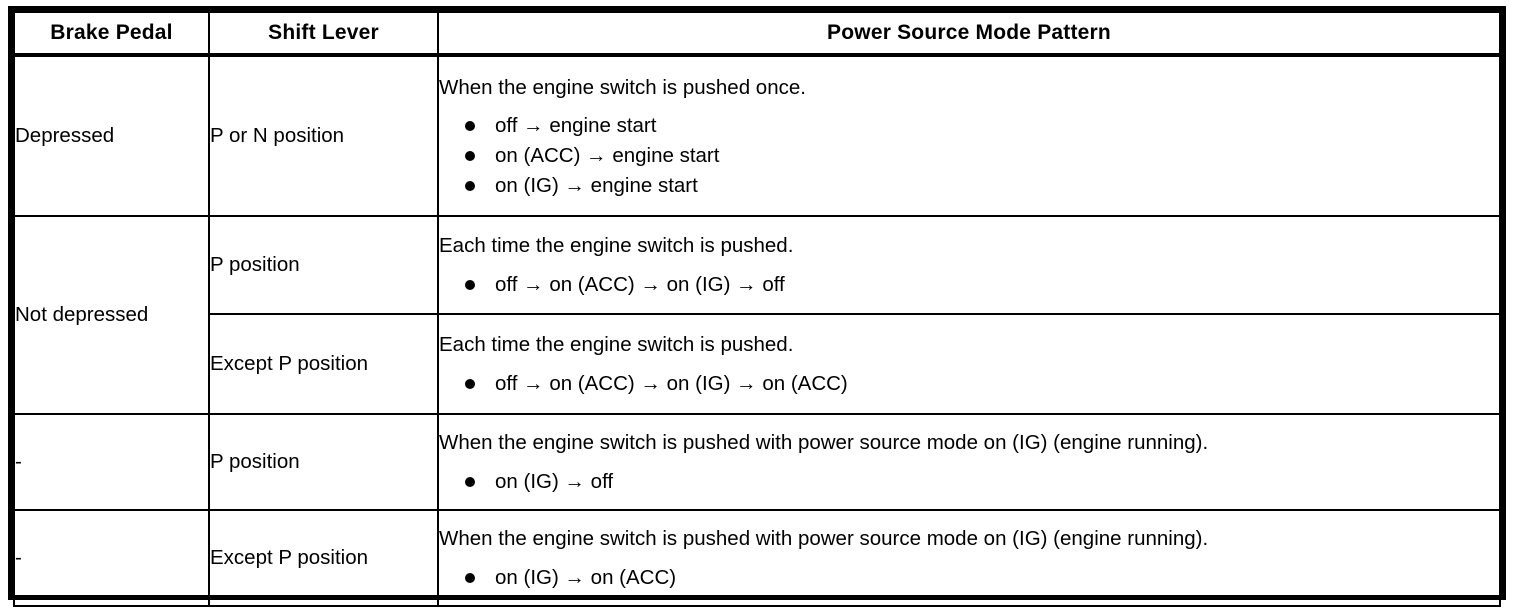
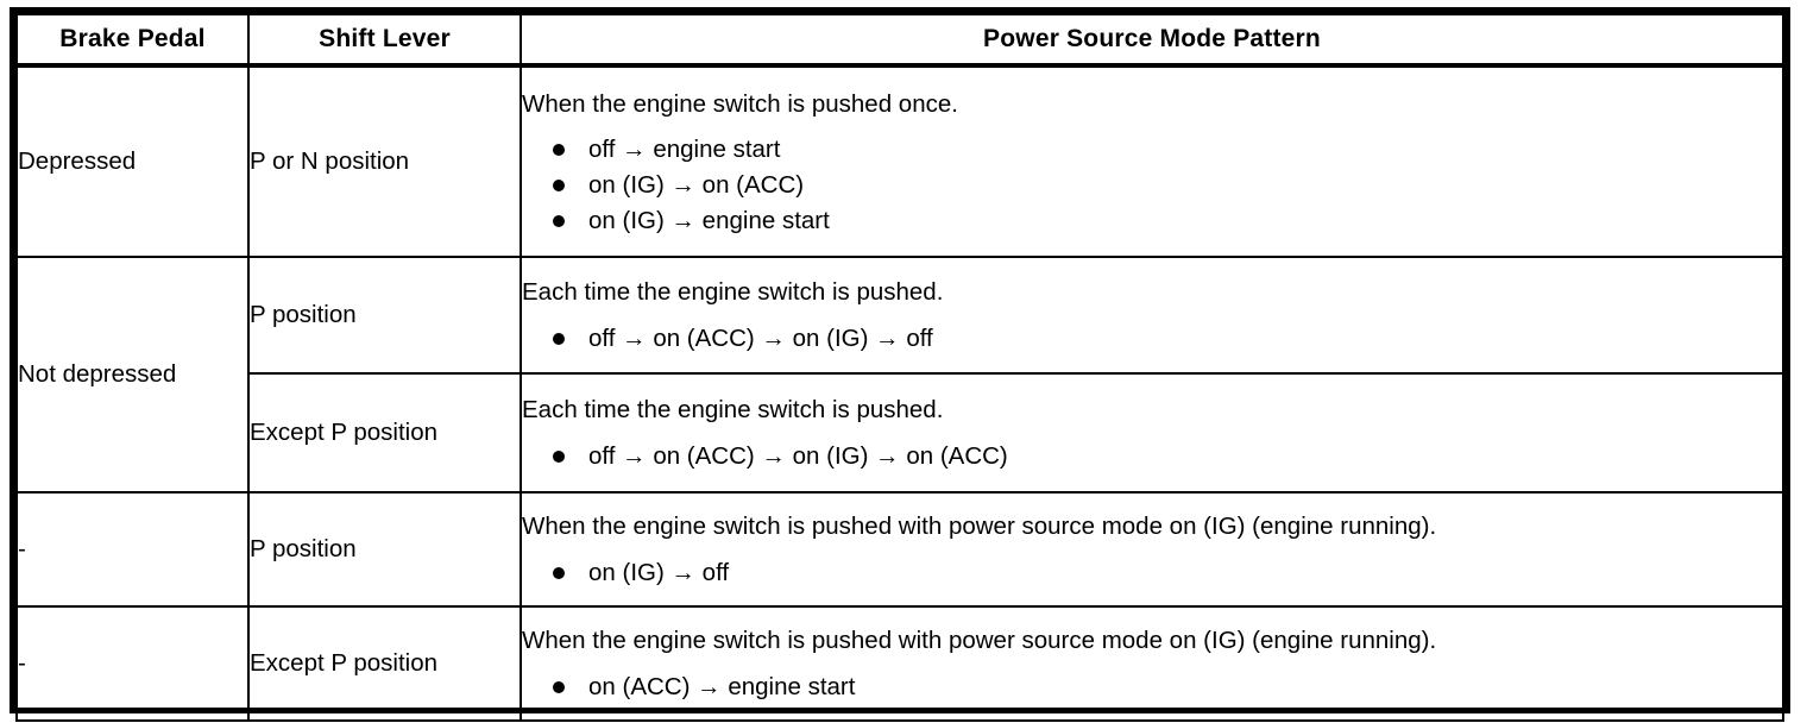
  Brake Pedal	Shift Lever	Power Source Mode Pattern
- Depressed	P or N position	When the engine switch is pushed once. off → engine start on (ACC) → engine start on (IG) → engine start
+ Depressed	P or N position	When the engine switch is pushed once. off → engine start on (IG) → on (ACC) on (IG) → engine start
  Not depressed	P position	Each time the engine switch is pushed. off → on (ACC) → on (IG) → off
  Except P position	Each time the engine switch is pushed. off → on (ACC) → on (IG) → on (ACC)
  -	P position	When the engine switch is pushed with power source mode on (IG) (engine running). on (IG) → off
- -	Except P position	When the engine switch is pushed with power source mode on (IG) (engine running). on (IG) → on (ACC)
+ -	Except P position	When the engine switch is pushed with power source mode on (IG) (engine running). on (ACC) → engine start
